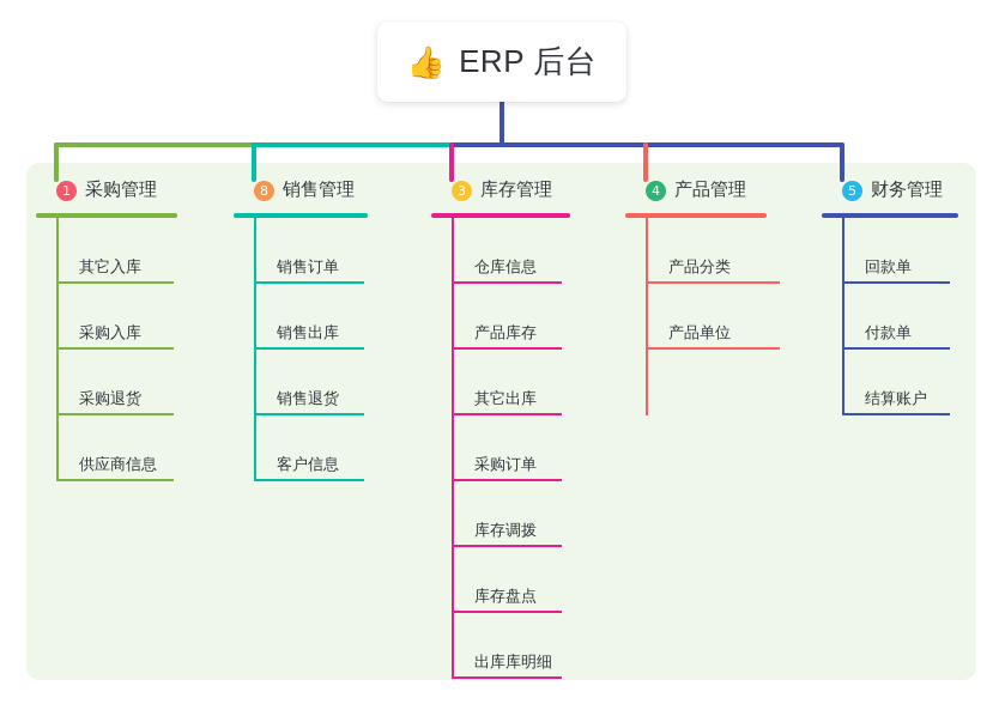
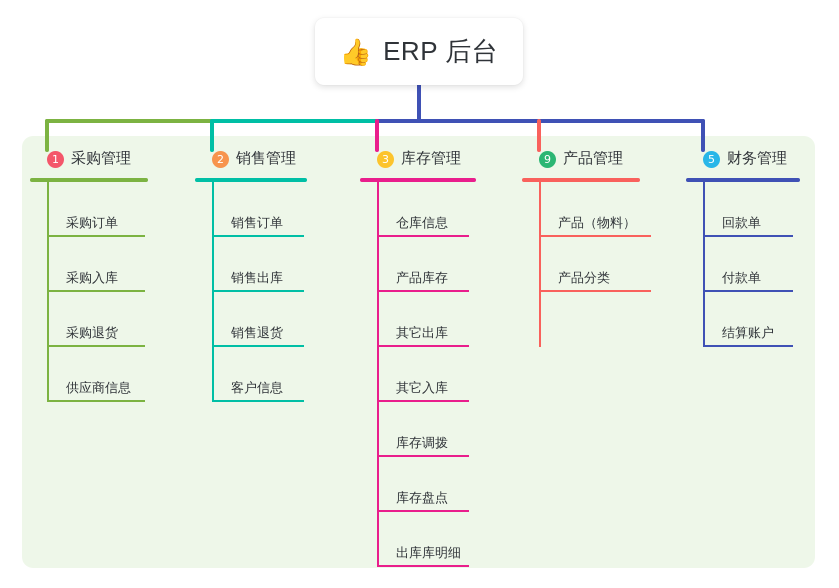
  👍
  ERP 后台
  1
  采购管理
- 其它入库
+ 采购订单
  采购入库
  采购退货
  供应商信息
- 8
+ 2
  销售管理
  销售订单
  销售出库
  销售退货
  客户信息
  3
  库存管理
  仓库信息
  产品库存
  其它出库
- 采购订单
+ 其它入库
  库存调拨
  库存盘点
  出库库明细
- 4
+ 9
  产品管理
+ 产品（物料）
  产品分类
- 产品单位
  5
  财务管理
  回款单
  付款单
  结算账户
